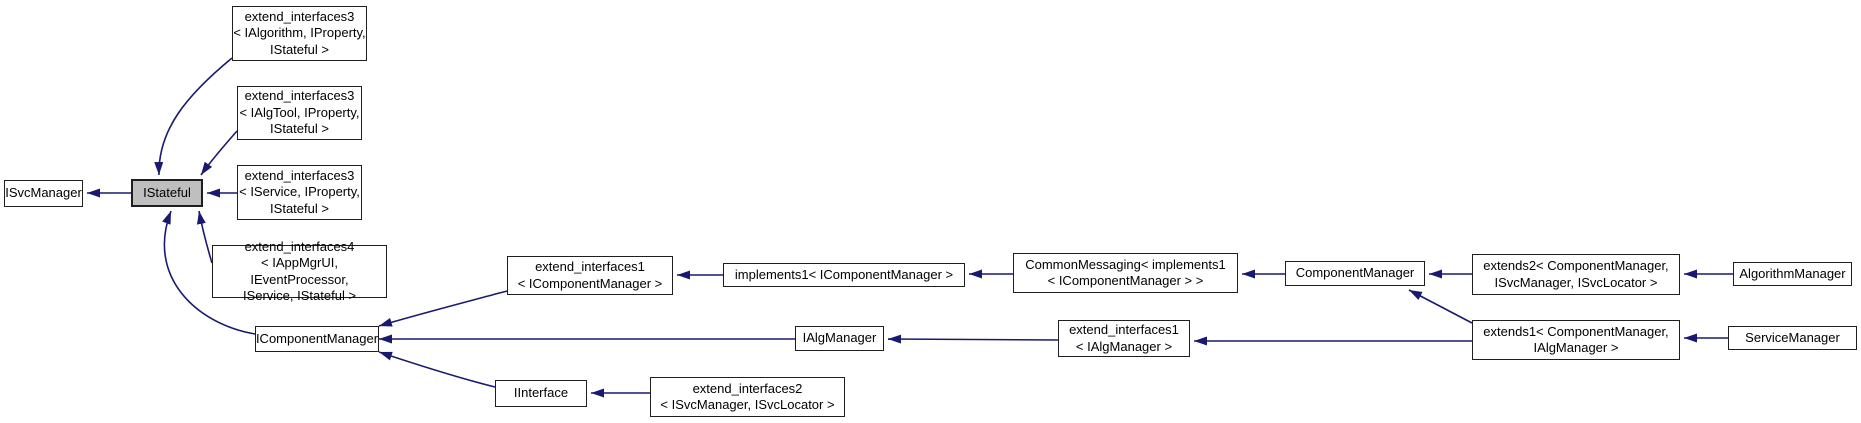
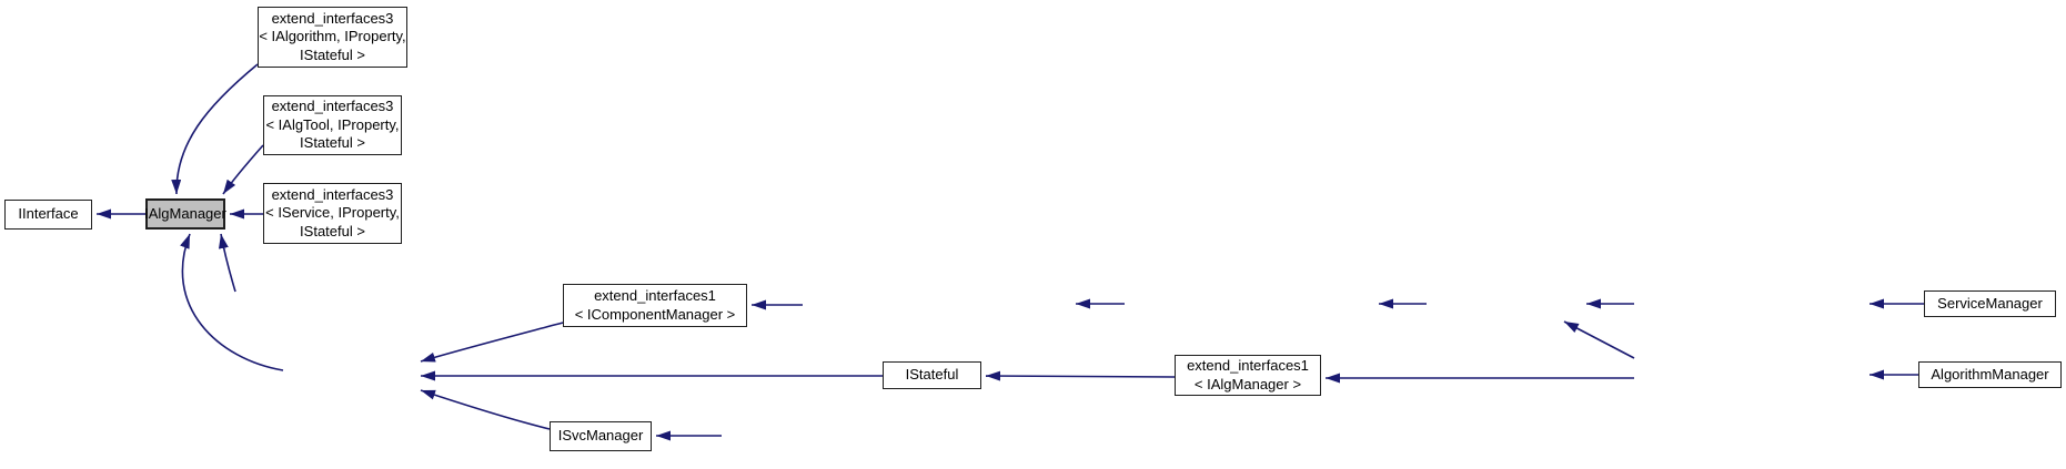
- ISvcManager
+ IInterface
- IStateful
+ IAlgManager
  extend_interfaces3
  < IAlgorithm, IProperty,
  IStateful >
  extend_interfaces3
  < IAlgTool, IProperty,
  IStateful >
  extend_interfaces3
  < IService, IProperty,
  IStateful >
- extend_interfaces4
- < IAppMgrUI, IEventProcessor,
- IService, IStateful >
- IComponentManager
  extend_interfaces1
  < IComponentManager >
- implements1< IComponentManager >
- CommonMessaging< implements1
- < IComponentManager > >
- ComponentManager
- extends2< ComponentManager,
- ISvcManager, ISvcLocator >
- AlgorithmManager
+ ServiceManager
- IAlgManager
+ IStateful
  extend_interfaces1
  < IAlgManager >
- extends1< ComponentManager,
- IAlgManager >
- ServiceManager
+ AlgorithmManager
- IInterface
+ ISvcManager
- extend_interfaces2
- < ISvcManager, ISvcLocator >
